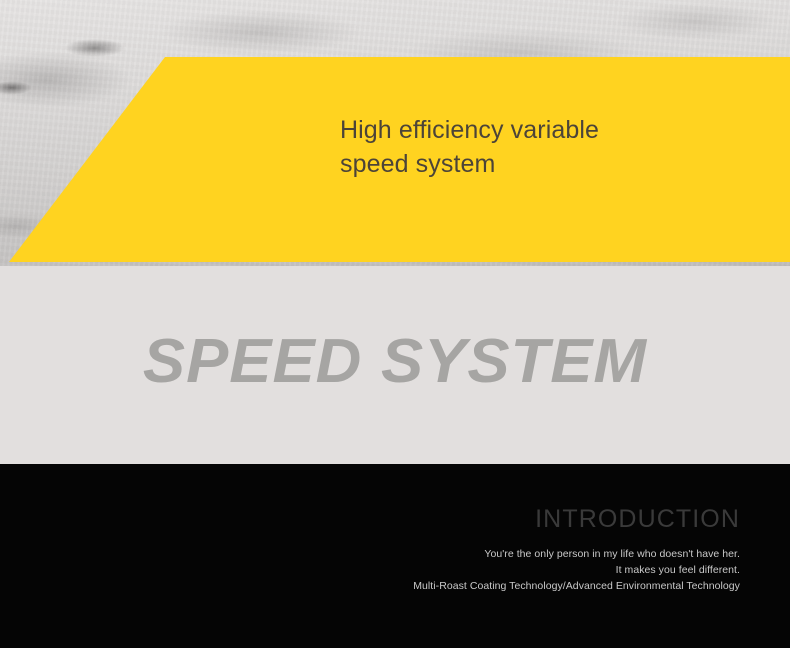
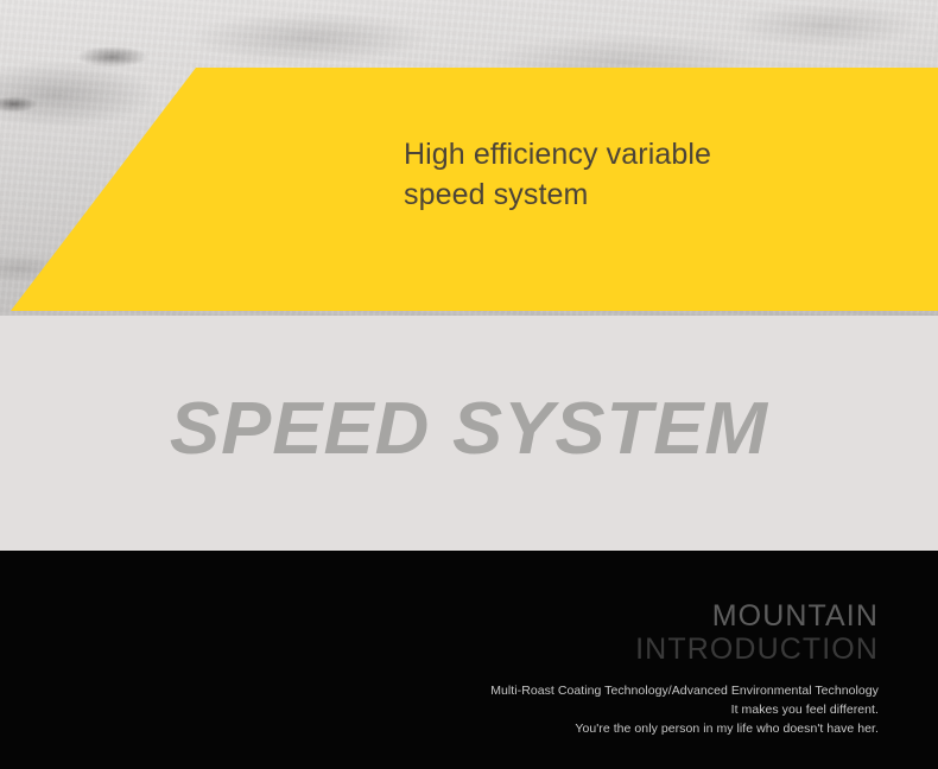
  High efficiency variable
  speed system
  SPEED SYSTEM
+ MOUNTAIN
  INTRODUCTION
- You're the only person in my life who doesn't have her.
+ Multi-Roast Coating Technology/Advanced Environmental Technology
  It makes you feel different.
- Multi-Roast Coating Technology/Advanced Environmental Technology
+ You're the only person in my life who doesn't have her.
